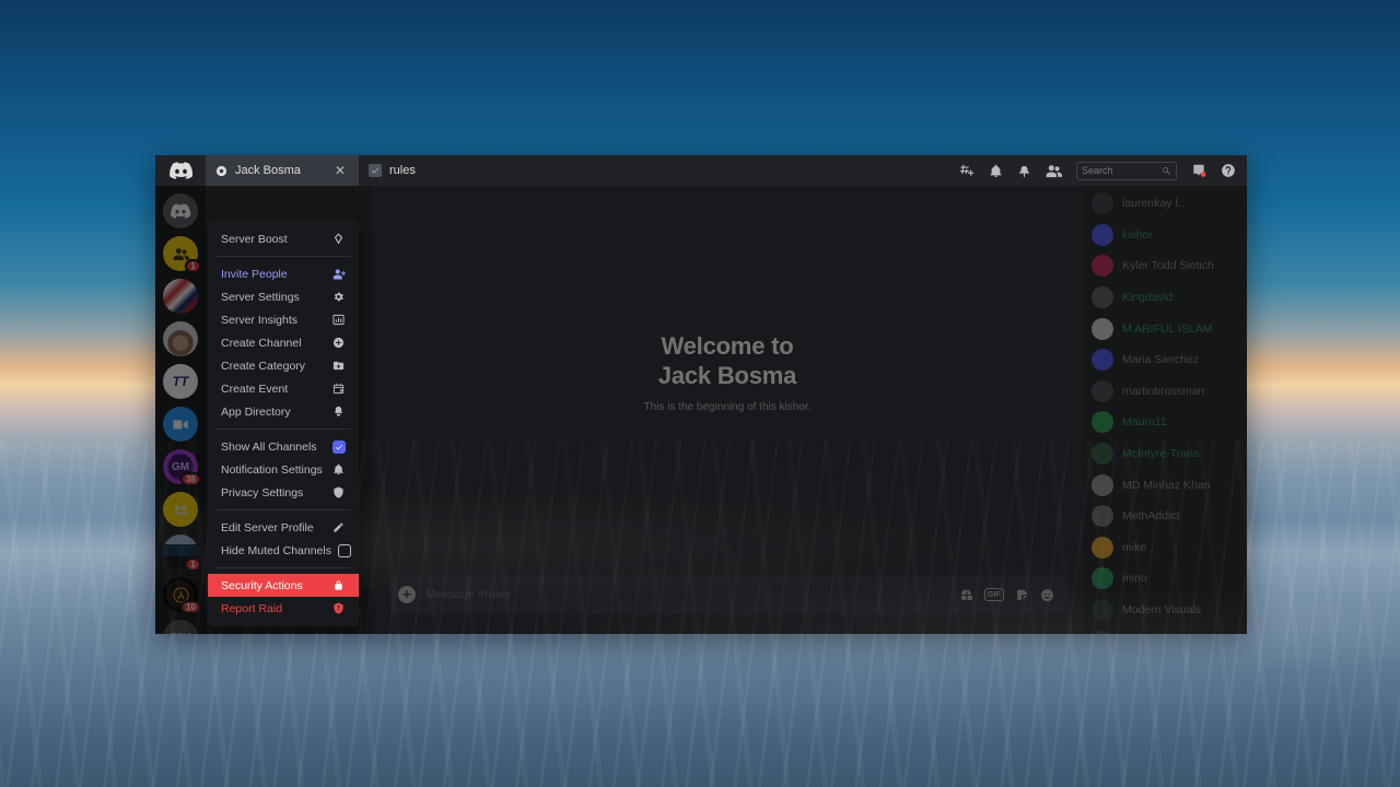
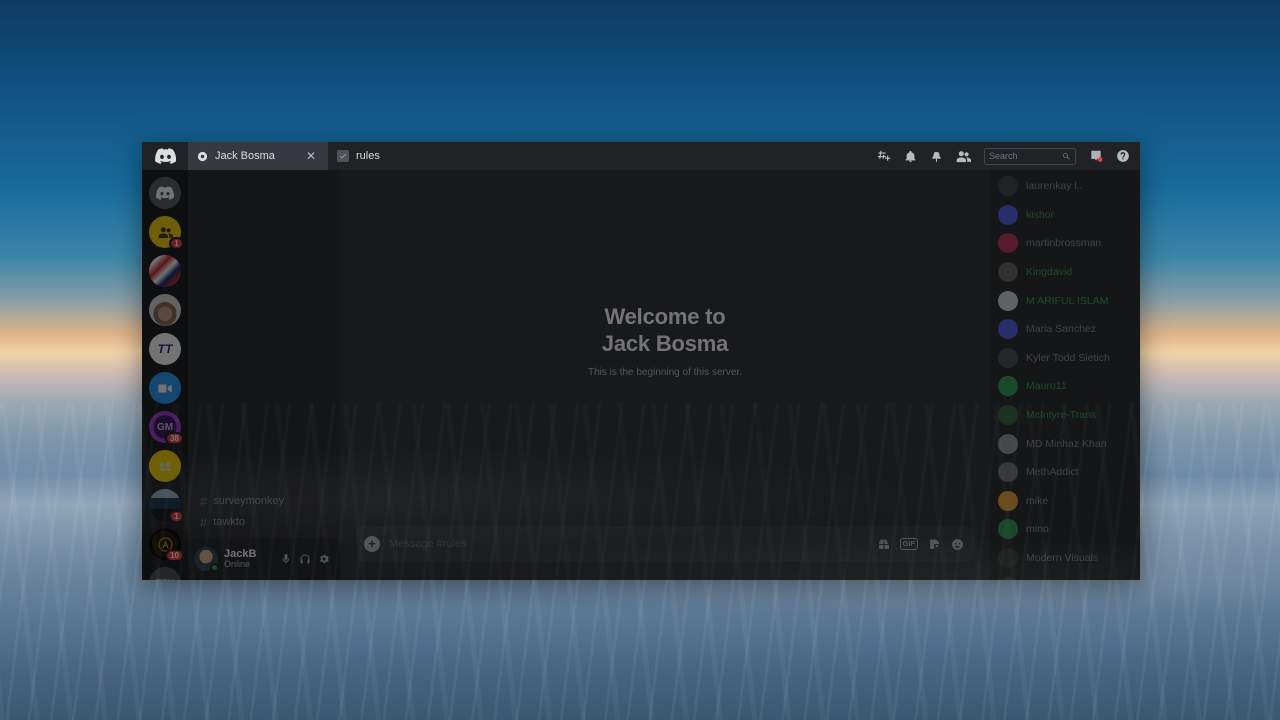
  Jack Bosma
  ✕
  rules
  Search
  1
  TT
  Welcome to
  Jack Bosma
- This is the beginning of this kishor.
+ This is the beginning of this server.
  laurenkay l..
  kishor
- Kyler Todd Sietich
+ martinbrossman
  Kingdavid
  M ARIFUL ISLAM
  Maria Sanchez
- martinbrossman
+ Kyler Todd Sietich
  Mauro11
- Server Boost
- Invite People
- Server Settings
- Server Insights
- Create Channel
- Create Category
- Create Event
- App Directory
- Show All Channels
- Notification Settings
- Privacy Settings
- Edit Server Profile
- Hide Muted Channels
- Security Actions
- Report Raid
